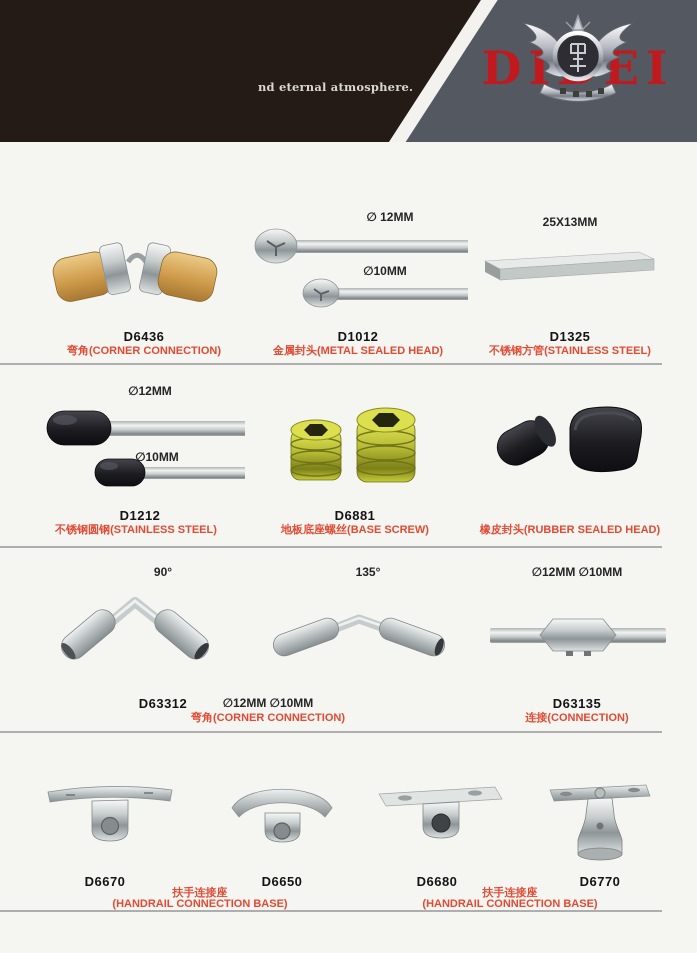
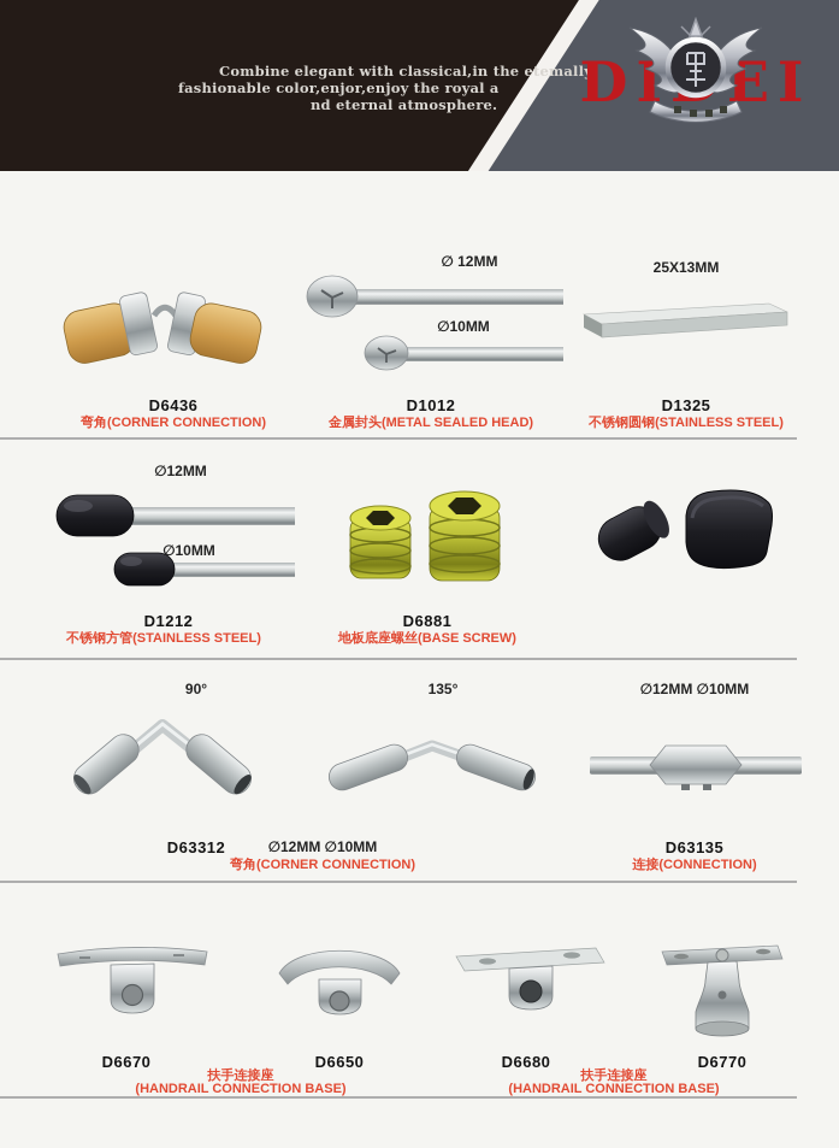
+ Combine elegant with classical,in the etemally
+ fashionable color,enjor,enjoy the royal a
  nd eternal atmosphere.
  DIEI
  ∅ 12MM
  ∅10MM
  25X13MM
  D6436
  弯角(CORNER CONNECTION)
  D1012
  金属封头(METAL SEALED HEAD)
  D1325
- 不锈钢方管(STAINLESS STEEL)
+ 不锈钢圆钢(STAINLESS STEEL)
  ∅12MM
  ∅10MM
  D1212
- 不锈钢圆钢(STAINLESS STEEL)
+ 不锈钢方管(STAINLESS STEEL)
  D6881
  地板底座螺丝(BASE SCREW)
- 橡皮封头(RUBBER SEALED HEAD)
  90°
  135°
  ∅12MM ∅10MM
  D63312
  ∅12MM ∅10MM
  弯角(CORNER CONNECTION)
  D63135
  连接(CONNECTION)
  D6670
  D6650
  扶手连接座
  (HANDRAIL CONNECTION BASE)
  D6680
  D6770
  扶手连接座
  (HANDRAIL CONNECTION BASE)
